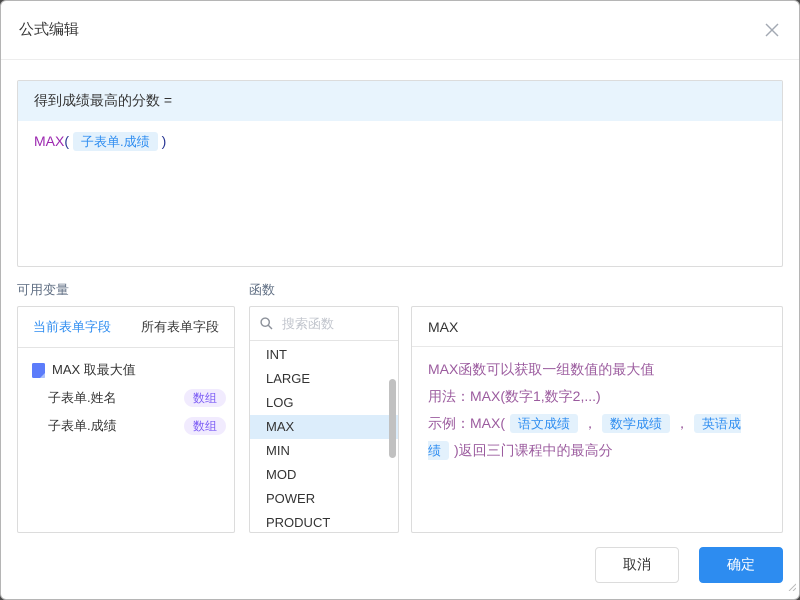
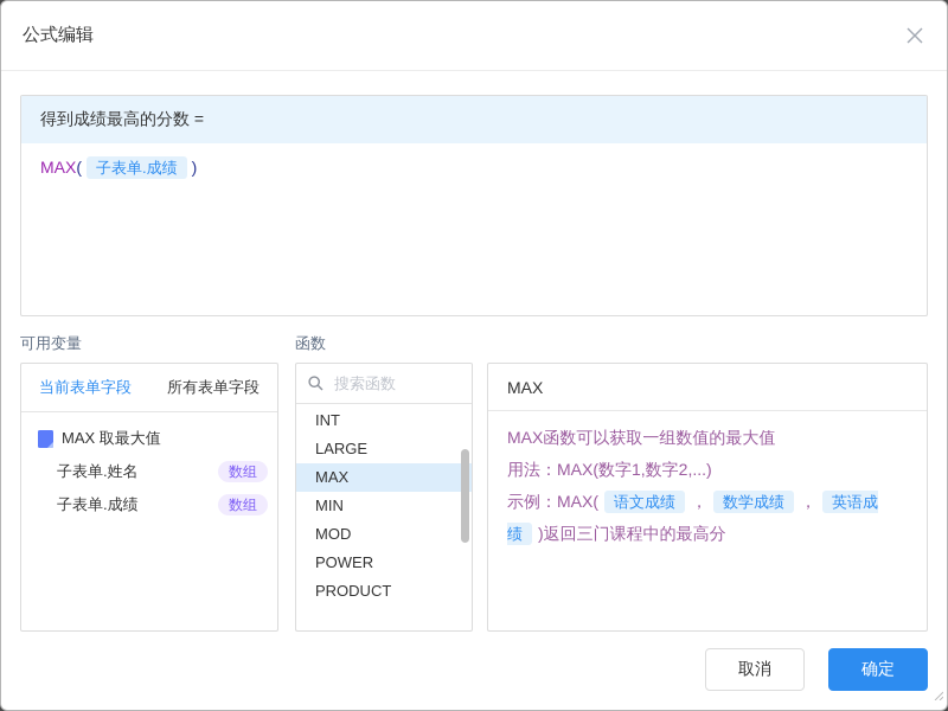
  公式编辑
  得到成绩最高的分数 =
  MAX( 子表单.成绩 )
  可用变量
  函数
  当前表单字段
  所有表单字段
  MAX 取最大值
  子表单.姓名
  数组
  子表单.成绩
  数组
  搜索函数
  INT
  LARGE
- LOG
  MAX
  MIN
  MOD
  POWER
  PRODUCT
  MAX
  MAX函数可以获取一组数值的最大值
  用法：MAX(数字1,数字2,...)
  示例：MAX( 语文成绩 ， 数学成绩 ， 英语成绩 )返回三门课程中的最高分
  取消
  确定
